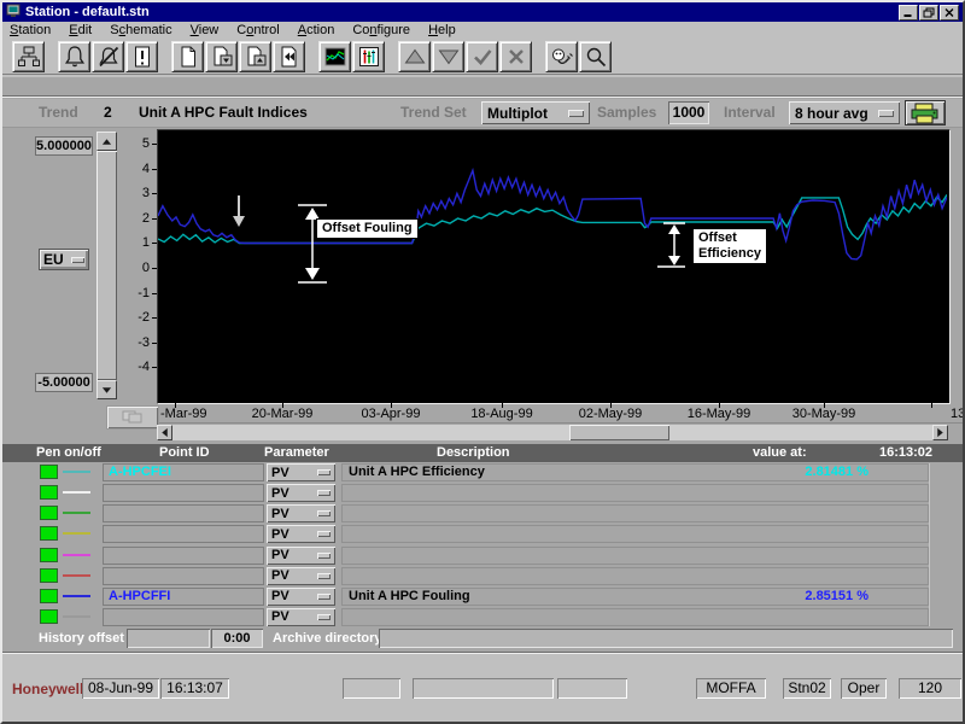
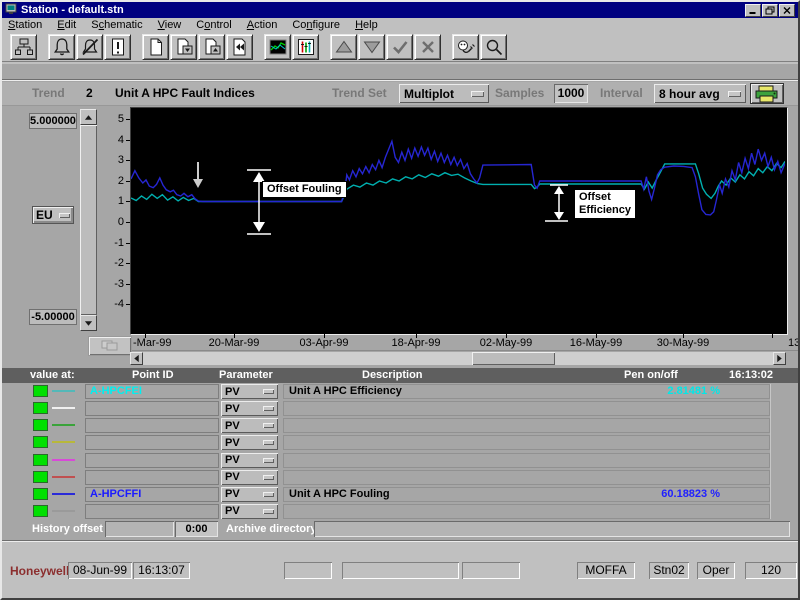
  Station - default.stn
  Station
  Edit
  Schematic
  View
  Control
  Action
  Configure
  Help
  Trend
  2
  Unit A HPC Fault Indices
  Trend Set
  Multiplot
  Samples
  1000
  Interval
  8 hour avg
  5.000000
  EU
  -5.00000
  5
  4
  3
  2
  1
  0
  -1
  -2
  -3
  -4
  Offset Fouling
  Offset
  Efficiency
  -Mar-99
  20-Mar-99
  03-Apr-99
- 18-Aug-99
+ 18-Apr-99
  02-May-99
  16-May-99
  30-May-99
- Pen on/off
+ value at:
  Point ID
  Parameter
  Description
- value at:
+ Pen on/off
  16:13:02
  A-HPCFEI
  PV
  Unit A HPC Efficiency
  2.81481 %
  PV
  PV
  PV
  PV
  PV
  A-HPCFFI
  PV
  Unit A HPC Fouling
- 2.85151 %
+ 60.18823 %
  PV
  History offset
  0:00
  Archive director
  Honeywel
  08-Jun-99
  16:13:07
  MOFFA
  Stn02
  Oper
  120
